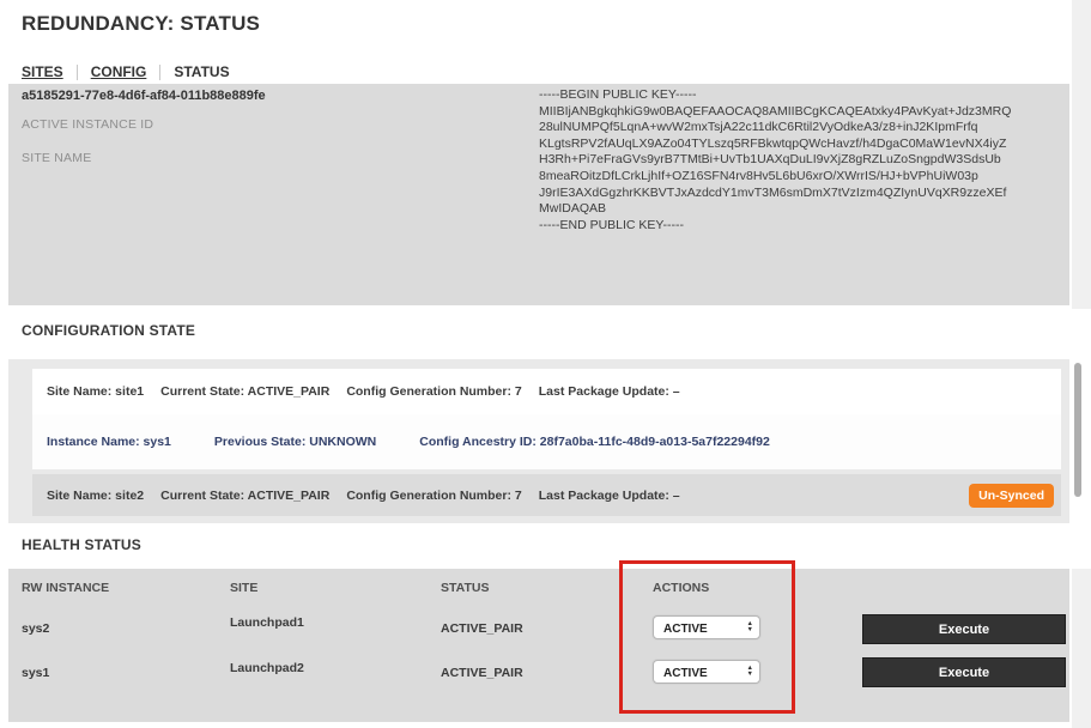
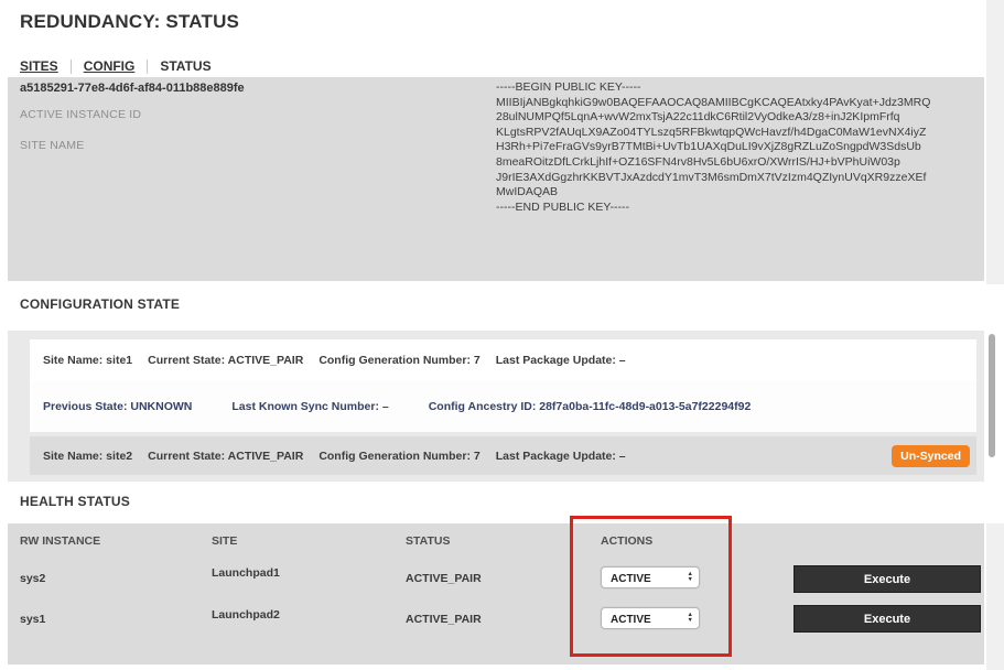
  REDUNDANCY: STATUS
  SITES
  CONFIG
  STATUS
  a5185291-77e8-4d6f-af84-011b88e889fe
  ACTIVE INSTANCE ID
  SITE NAME
  -----BEGIN PUBLIC KEY-----
  MIIBIjANBgkqhkiG9w0BAQEFAAOCAQ8AMIIBCgKCAQEAtxky4PAvKyat+Jdz3MRQ
  28ulNUMPQf5LqnA+wvW2mxTsjA22c11dkC6Rtil2VyOdkeA3/z8+inJ2KIpmFrfq
  KLgtsRPV2fAUqLX9AZo04TYLszq5RFBkwtqpQWcHavzf/h4DgaC0MaW1evNX4iyZ
  H3Rh+Pi7eFraGVs9yrB7TMtBi+UvTb1UAXqDuLI9vXjZ8gRZLuZoSngpdW3SdsUb
  8meaROitzDfLCrkLjhIf+OZ16SFN4rv8Hv5L6bU6xrO/XWrrIS/HJ+bVPhUiW03p
  J9rIE3AXdGgzhrKKBVTJxAzdcdY1mvT3M6smDmX7tVzIzm4QZIynUVqXR9zzeXEf
  MwIDAQAB
  -----END PUBLIC KEY-----
  CONFIGURATION STATE
  Site Name: site1
  Current State: ACTIVE_PAIR
  Config Generation Number: 7
  Last Package Update: –
- Instance Name: sys1
  Previous State: UNKNOWN
+ Last Known Sync Number: –
  Config Ancestry ID: 28f7a0ba-11fc-48d9-a013-5a7f22294f92
  Site Name: site2
  Current State: ACTIVE_PAIR
  Config Generation Number: 7
  Last Package Update: –
  Un-Synced
  HEALTH STATUS
  RW INSTANCE
  SITE
  STATUS
  ACTIONS
  sys2
  Launchpad1
  ACTIVE_PAIR
  ACTIVE
  Execute
  sys1
  Launchpad2
  ACTIVE_PAIR
  ACTIVE
  Execute
